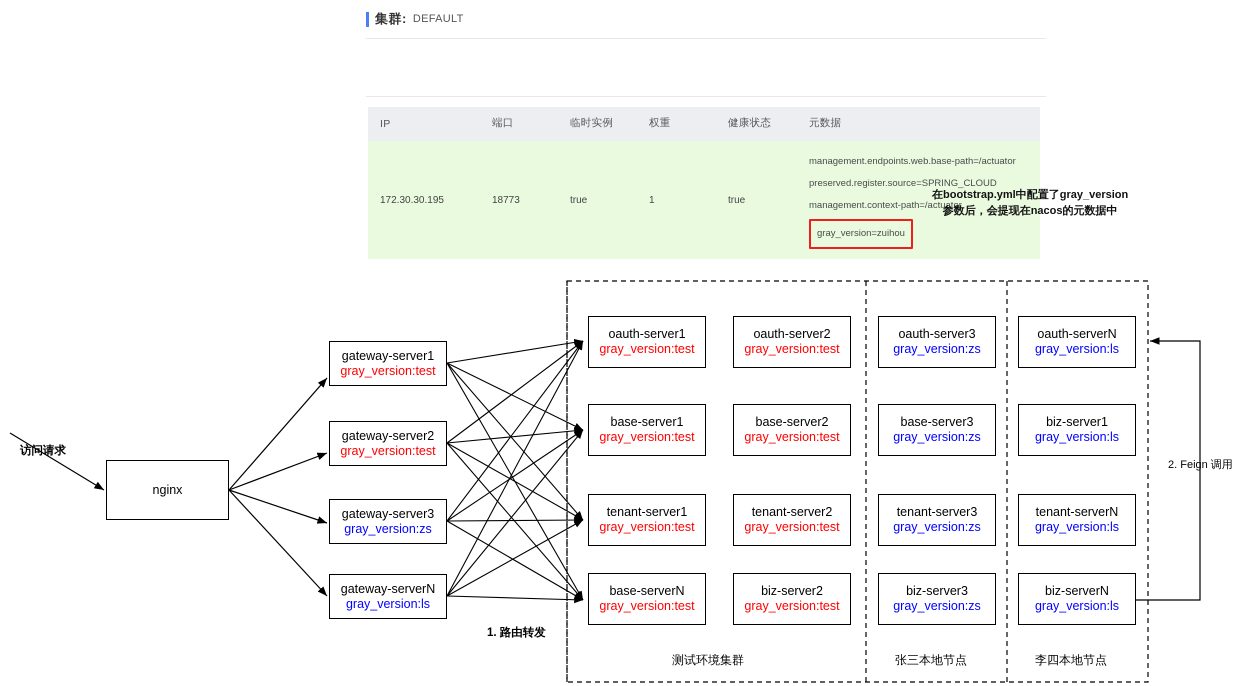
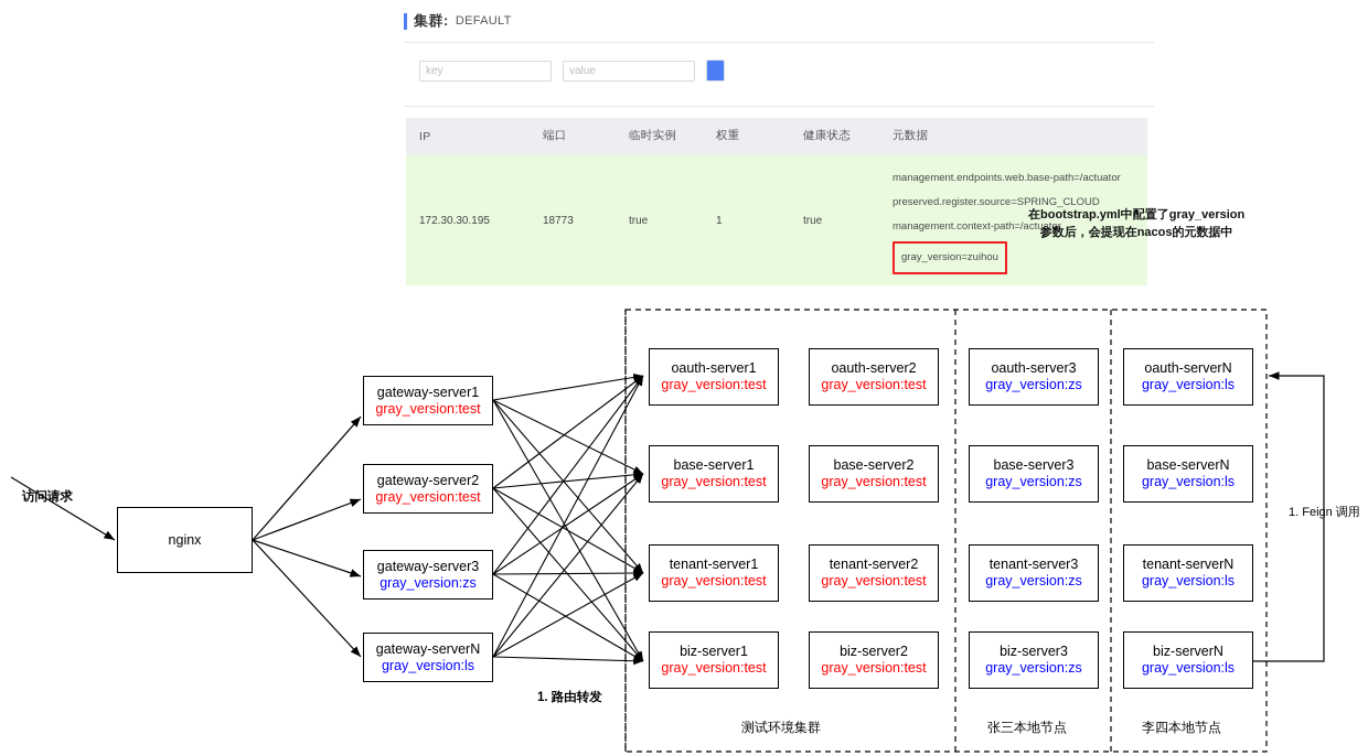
  集群:
  DEFAULT
+ key
+ value
  IP	端口	临时实例	权重	健康状态	元数据
  172.30.30.195	18773	true	1	true	management.endpoints.web.base-path=/actuator preserved.register.source=SPRING_CLOUD management.context-path=/actuator gray_version=zuihou 在bootstrap.yml中配置了gray_version 参数后，会提现在nacos的元数据中
  访问请求
  1. 路由转发
- 2. Feign 调用
+ 1. Feign 调用
  nginx
  gateway-server1
  gray_version:test
  gateway-server2
  gray_version:test
  gateway-server3
  gray_version:zs
  gateway-serverN
  gray_version:ls
  oauth-server1
  gray_version:test
  base-server1
  gray_version:test
  tenant-server1
  gray_version:test
- base-serverN
+ biz-server1
  gray_version:test
  oauth-server2
  gray_version:test
  base-server2
  gray_version:test
  tenant-server2
  gray_version:test
  biz-server2
  gray_version:test
  oauth-server3
  gray_version:zs
  base-server3
  gray_version:zs
  tenant-server3
  gray_version:zs
  biz-server3
  gray_version:zs
  oauth-serverN
  gray_version:ls
- biz-server1
+ base-serverN
  gray_version:ls
  tenant-serverN
  gray_version:ls
  biz-serverN
  gray_version:ls
  测试环境集群
  张三本地节点
  李四本地节点
